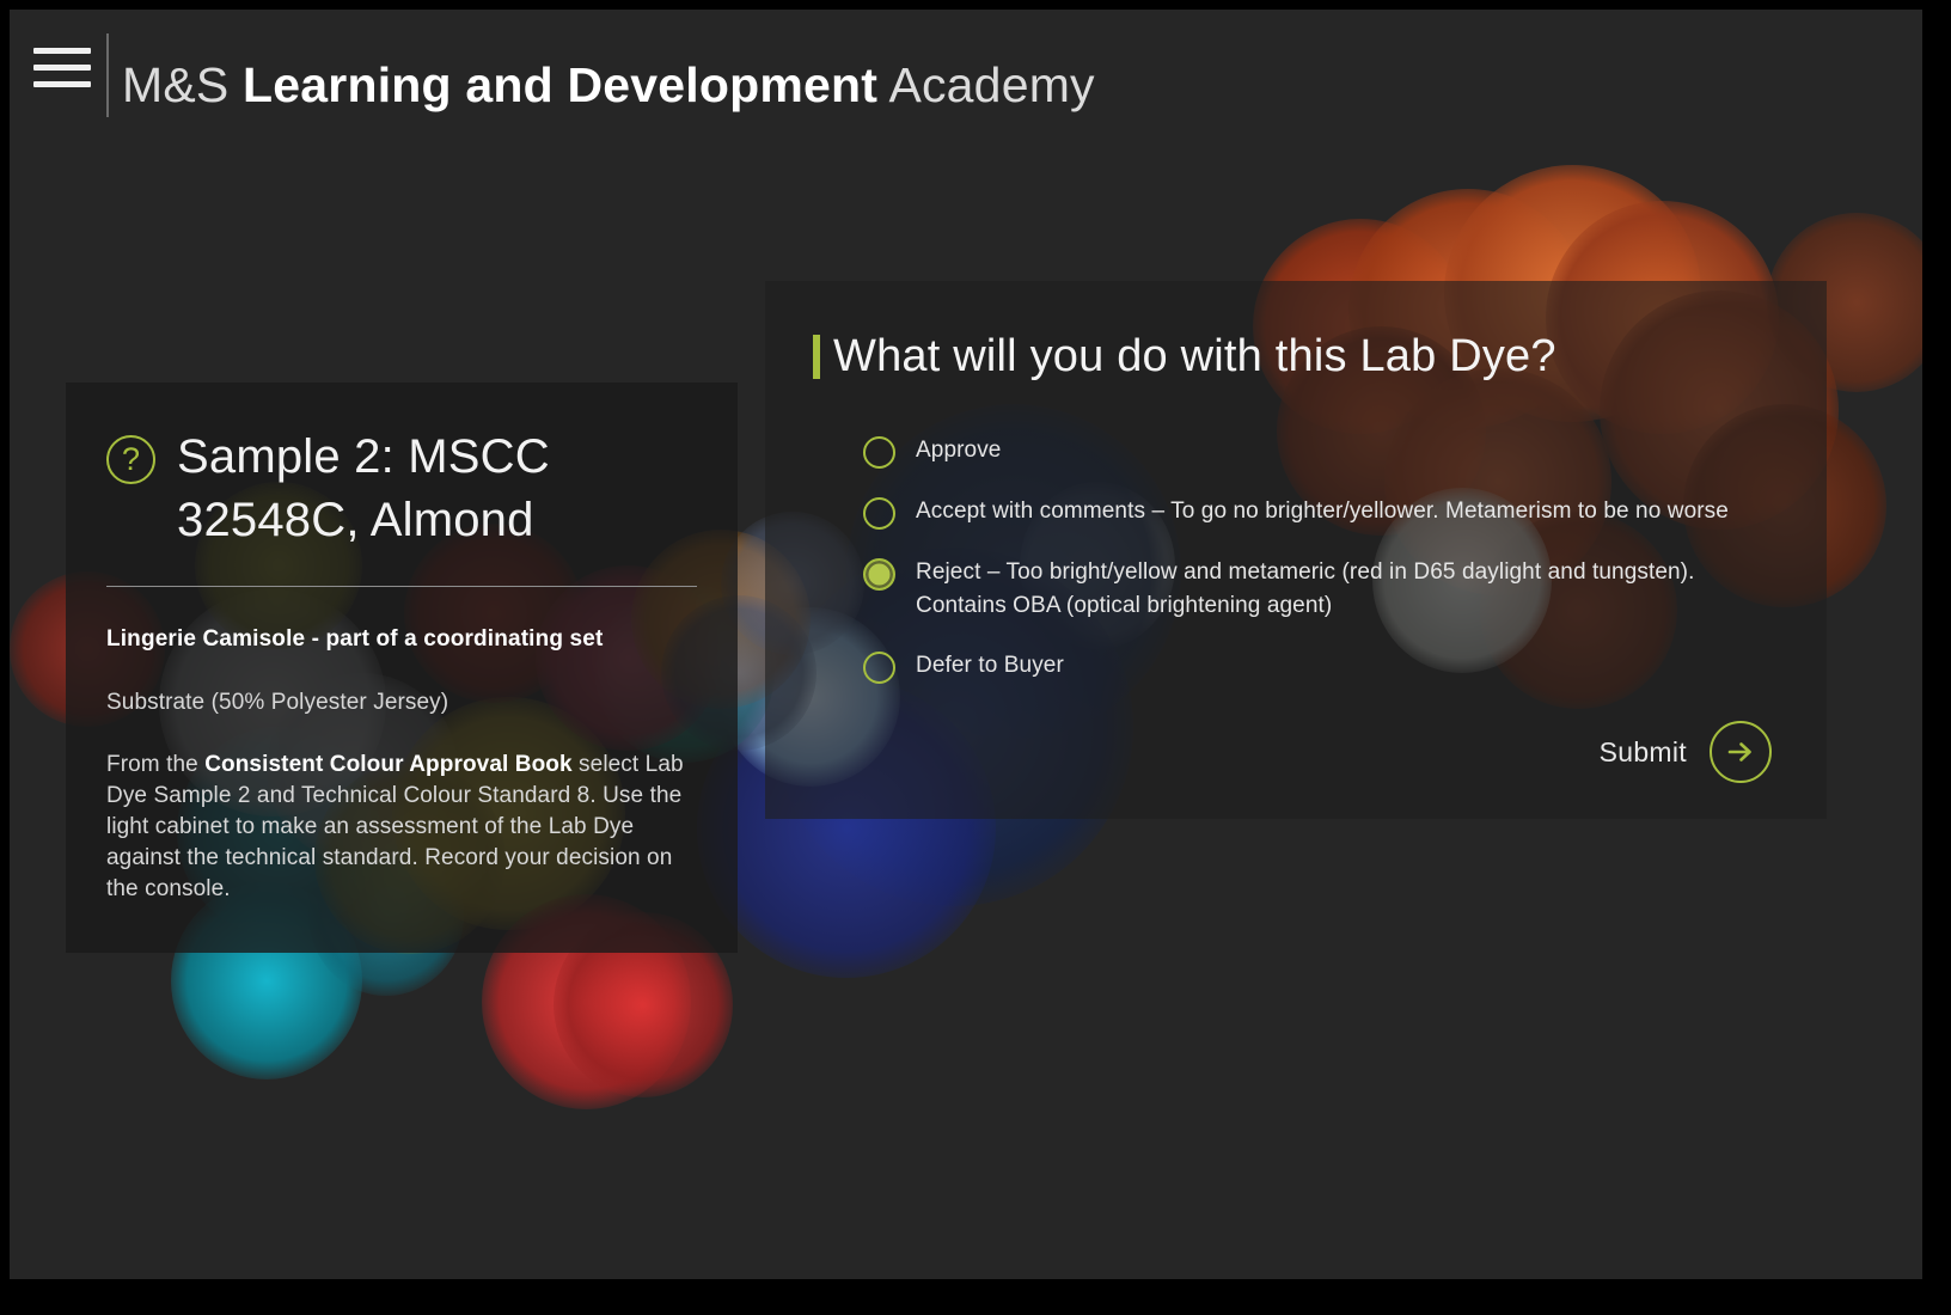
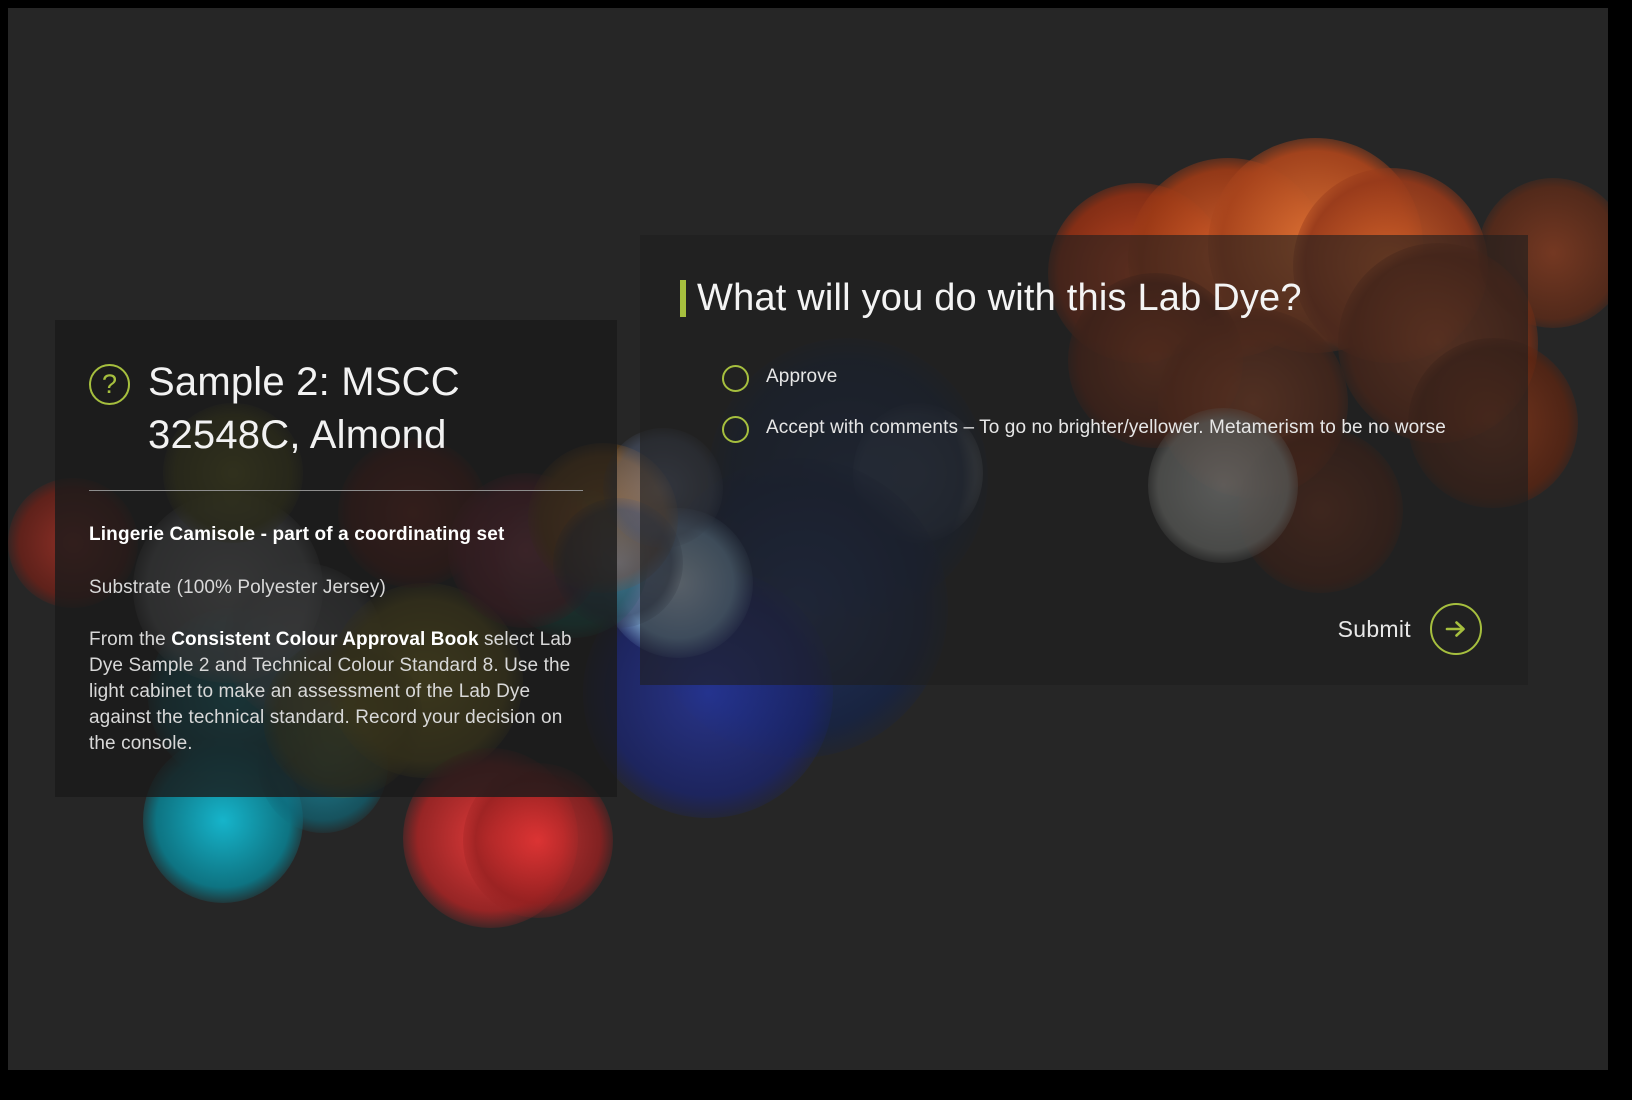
- M&S Learning and Development Academy
  ?
  Sample 2: MSCC 32548C, Almond
  Lingerie Camisole - part of a coordinating set
- Substrate (50% Polyester Jersey)
+ Substrate (100% Polyester Jersey)
  From the Consistent Colour Approval Book select Lab Dye Sample 2 and Technical Colour Standard 8. Use the light cabinet to make an assessment of the Lab Dye against the technical standard. Record your decision on the console.
  What will you do with this Lab Dye?
  Approve
  Accept with comments – To go no brighter/yellower. Metamerism to be no worse
- Reject – Too bright/yellow and metameric (red in D65 daylight and tungsten). Contains OBA (optical brightening agent)
- Defer to Buyer
  Submit
